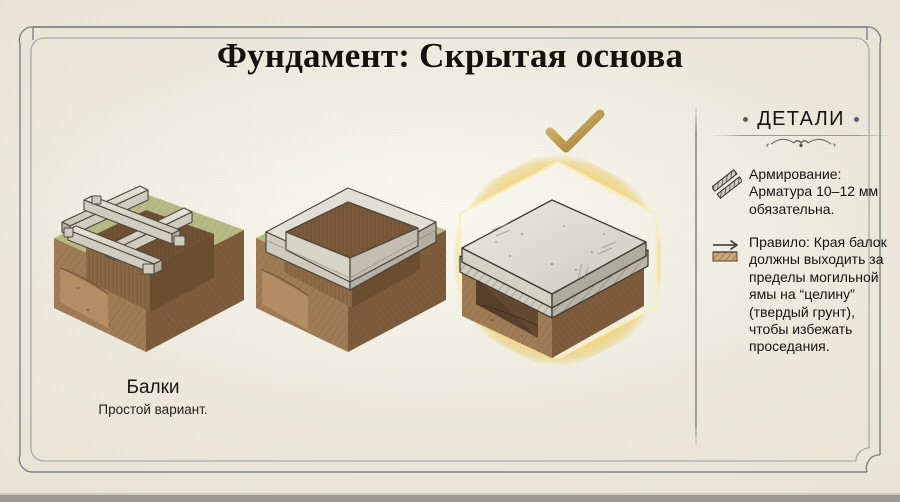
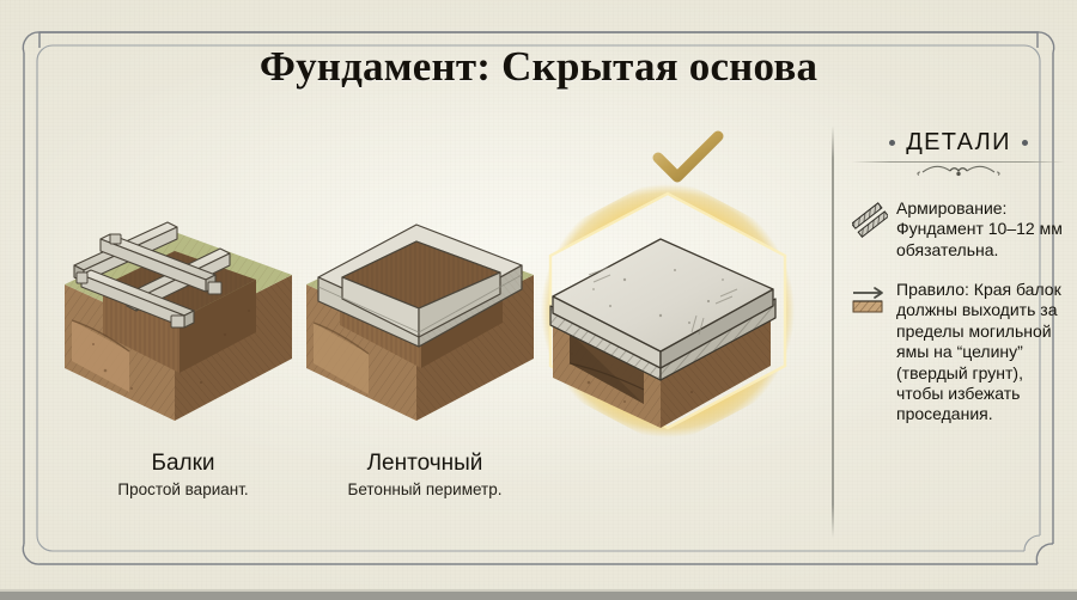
  Фундамент: Скрытая основа
  Балки
  Простой вариант.
+ Ленточный
+ Бетонный периметр.
  ДЕТАЛИ
- Армирование: Арматура 10–12 мм обязательна.
+ Армирование: Фундамент 10–12 мм обязательна.
  Правило: Края балок должны выходить за пределы могильной ямы на “целину” (твердый грунт), чтобы избежать проседания.
